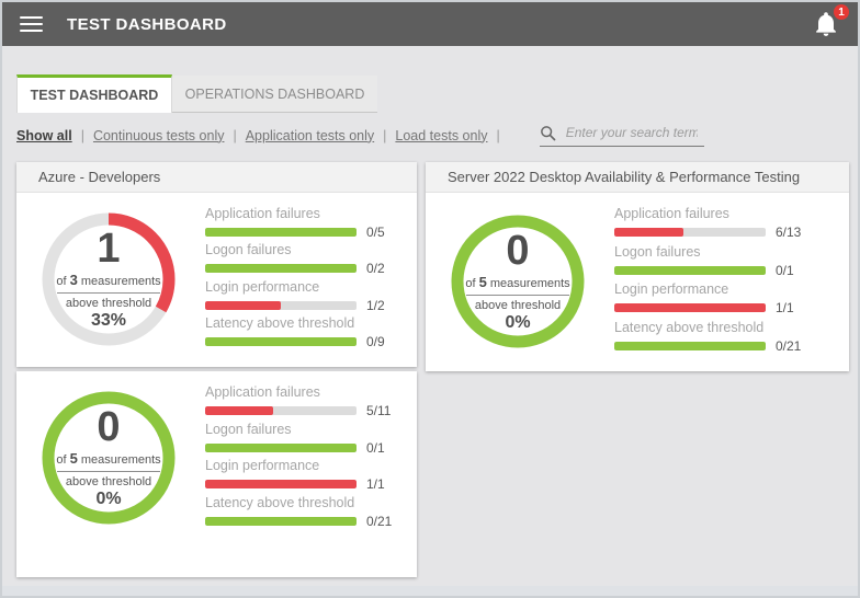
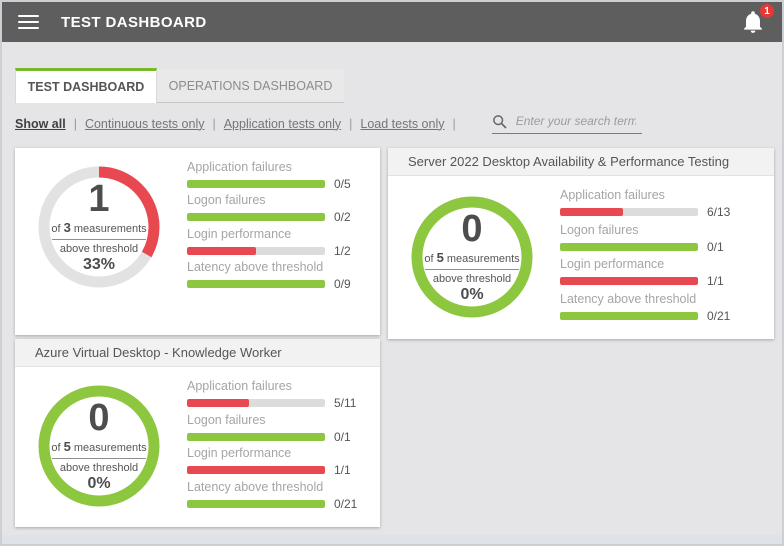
  TEST DASHBOARD
  1
  TEST DASHBOARD
  OPERATIONS DASHBOARD
  Show all
  |
  Continuous tests only
  |
  Application tests only
  |
  Load tests only
  |
  Enter your search term
- Azure - Developers
  1
  of 3 measurements
  above threshold
  33%
  Application failures
  0/5
  Logon failures
  0/2
  Login performance
  1/2
  Latency above threshold
  0/9
  Server 2022 Desktop Availability & Performance Testing
  0
  of 5 measurements
  above threshold
  0%
  Application failures
  6/13
  Logon failures
  0/1
  Login performance
  1/1
  Latency above threshold
  0/21
+ Azure Virtual Desktop - Knowledge Worker
  0
  of 5 measurements
  above threshold
  0%
  Application failures
  5/11
  Logon failures
  0/1
  Login performance
  1/1
  Latency above threshold
  0/21
